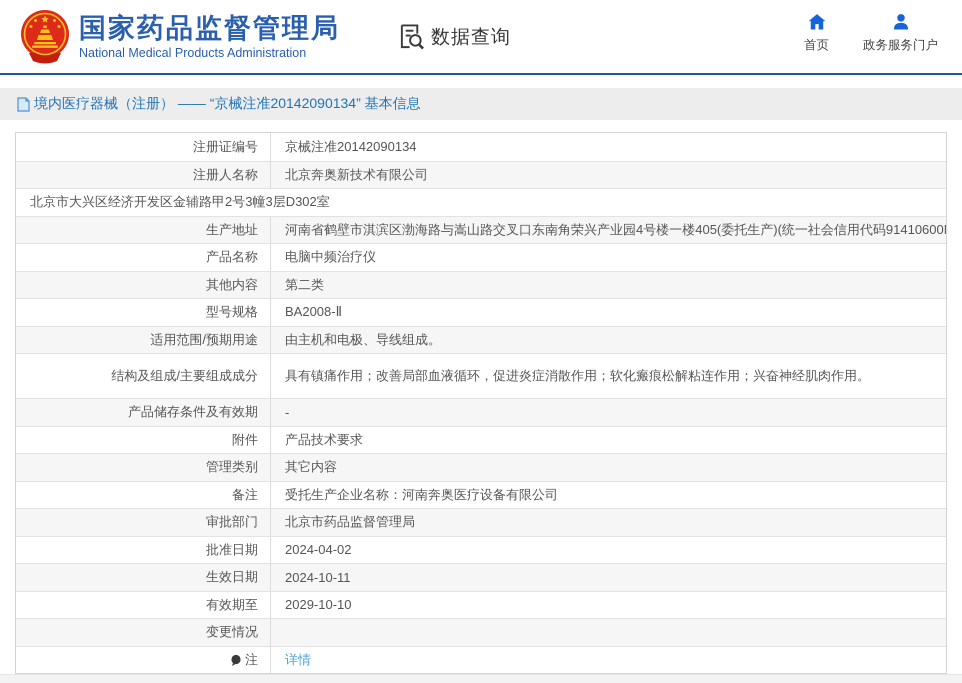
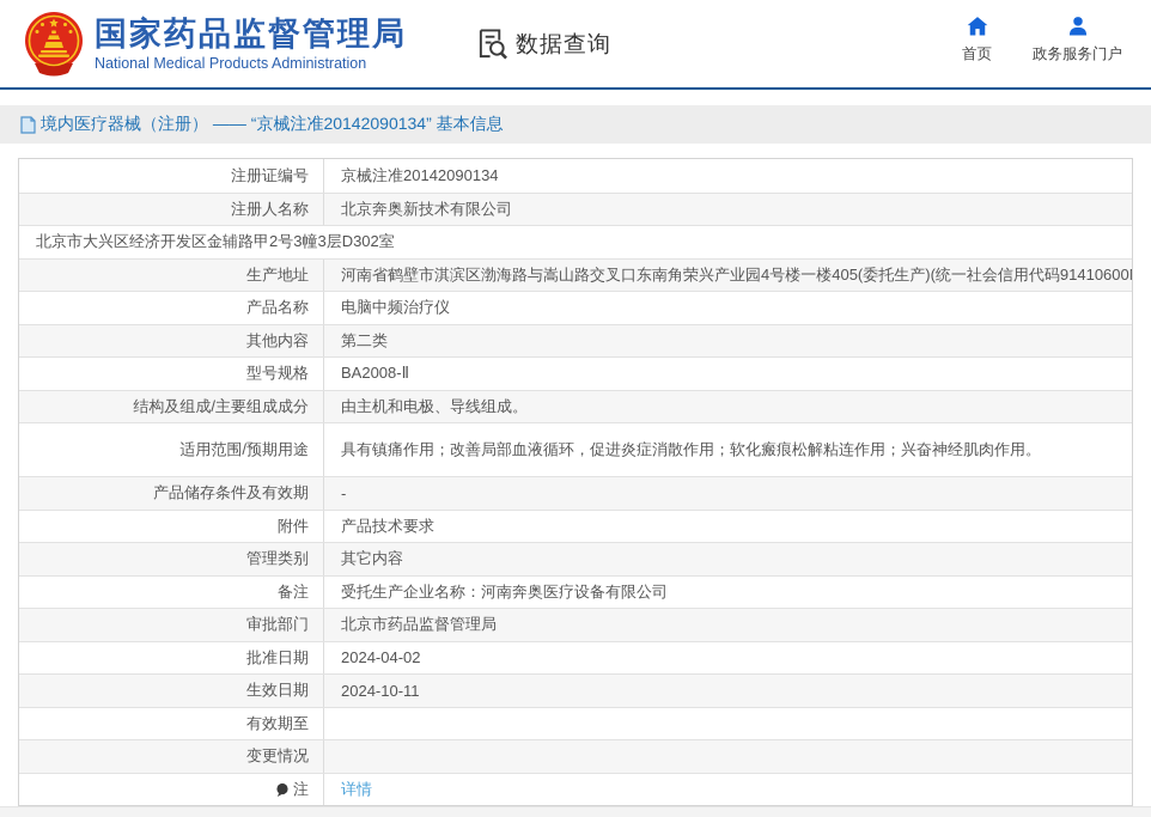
  国家药品监督管理局
  National Medical Products Administration
  数据查询
  首页
  政务服务门户
  境内医疗器械（注册） —— “京械注准20142090134” 基本信息
  注册证编号
  京械注准20142090134
  注册人名称
  北京奔奥新技术有限公司
  北京市大兴区经济开发区金辅路甲2号3幢3层D302室
  生产地址
  河南省鹤壁市淇滨区渤海路与嵩山路交叉口东南角荣兴产业园4号楼一楼405(委托生产)(统一社会信用代码91410600
  产品名称
  电脑中频治疗仪
  其他内容
  第二类
  型号规格
  BA2008-Ⅱ
- 适用范围/预期用途
+ 结构及组成/主要组成成分
  由主机和电极、导线组成。
- 结构及组成/主要组成成分
+ 适用范围/预期用途
  具有镇痛作用；改善局部血液循环，促进炎症消散作用；软化瘢痕松解粘连作用；兴奋神经肌肉作用。
  产品储存条件及有效期
  -
  附件
  产品技术要求
  管理类别
  其它内容
  备注
  受托生产企业名称：河南奔奥医疗设备有限公司
  审批部门
  北京市药品监督管理局
  批准日期
  2024-04-02
  生效日期
  2024-10-11
  有效期至
- 2029-10-10
  变更情况
  注
  详情
